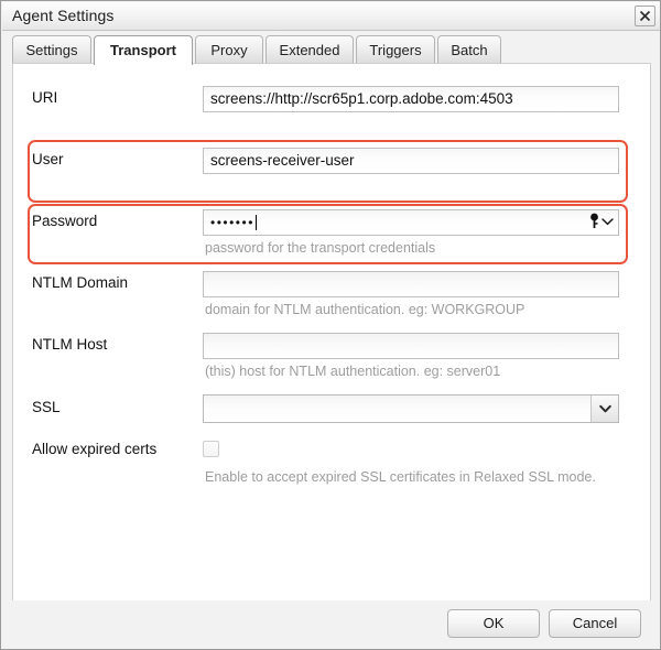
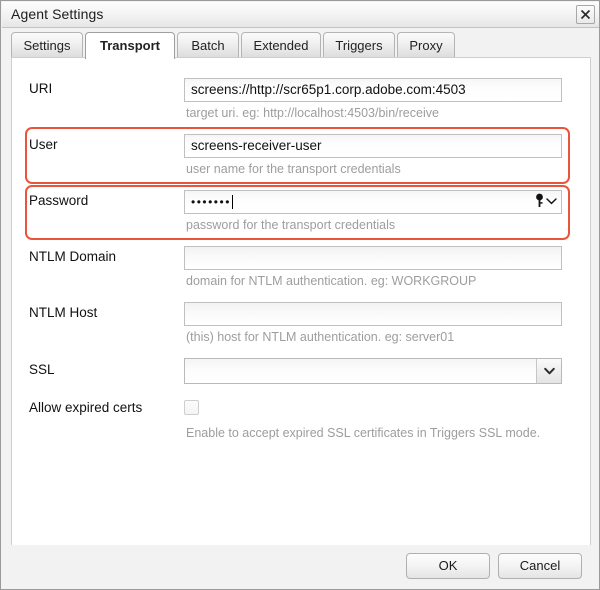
  Agent Settings
  Settings
  Transport
- Proxy
+ Batch
  Extended
  Triggers
- Batch
+ Proxy
  URI
  screens://http://scr65p1.corp.adobe.com:4503
+ target uri. eg: http://localhost:4503/bin/receive
  User
  screens-receiver-user
+ user name for the transport credentials
  Password
  •••••••
  password for the transport credentials
  NTLM Domain
  domain for NTLM authentication. eg: WORKGROUP
  NTLM Host
  (this) host for NTLM authentication. eg: server01
  SSL
  Allow expired certs
- Enable to accept expired SSL certificates in Relaxed SSL mode.
+ Enable to accept expired SSL certificates in Triggers SSL mode.
  OK
  Cancel
